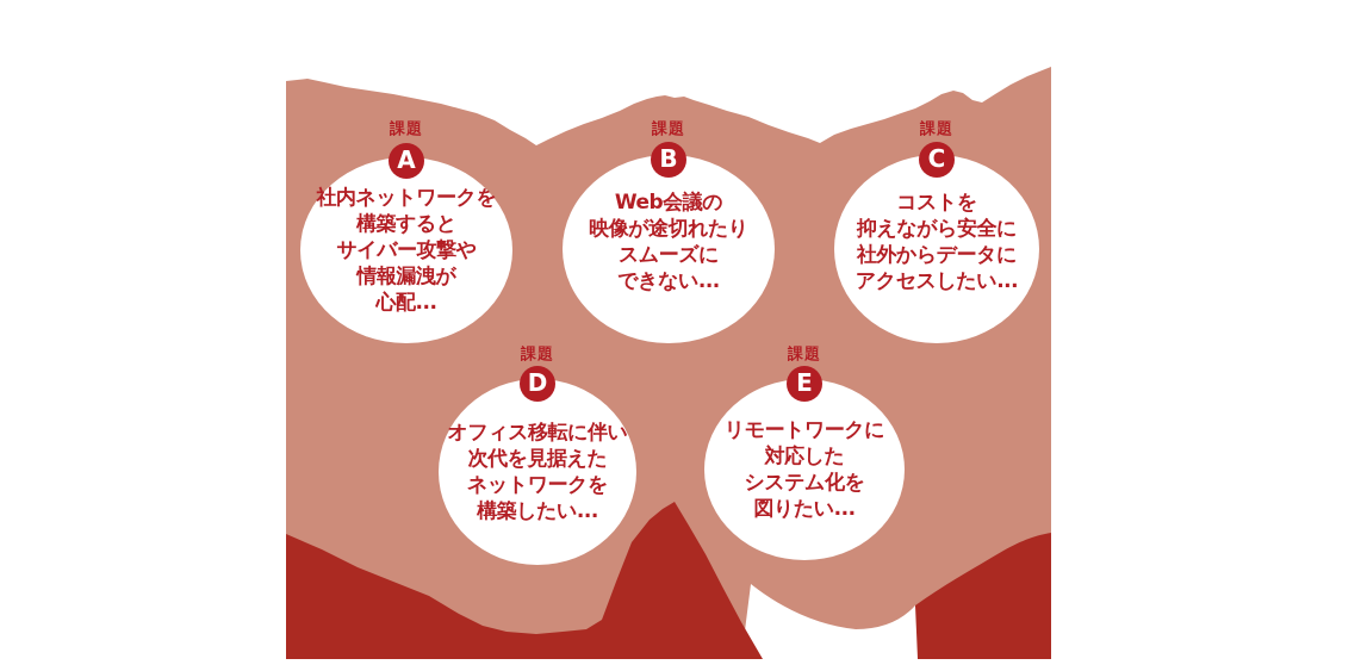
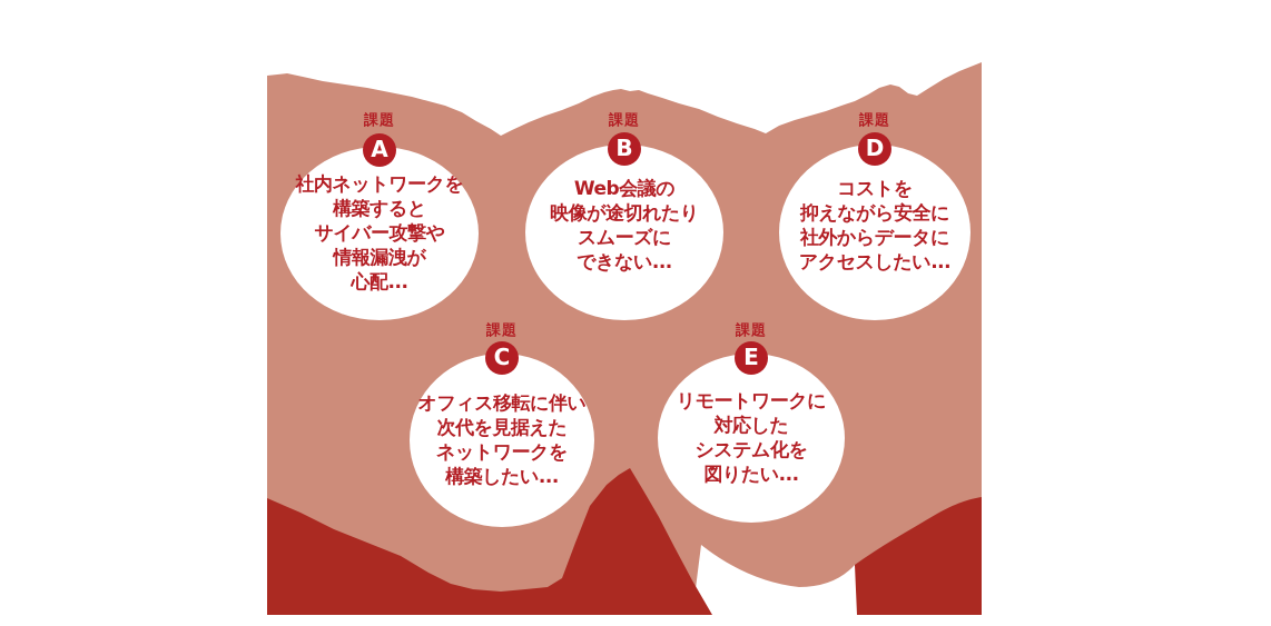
  課題
  A
  社内ネットワークを
  構築すると
  サイバー攻撃や
  情報漏洩が
  心配...
  課題
  B
  Web会議の
  映像が途切れたり
  スムーズに
  できない...
  課題
- C
+ D
  コストを
  抑えながら安全に
  社外からデータに
  アクセスしたい...
  課題
- D
+ C
  オフィス移転に伴い
  次代を見据えた
  ネットワークを
  構築したい...
  課題
  E
  リモートワークに
  対応した
  システム化を
  図りたい...
